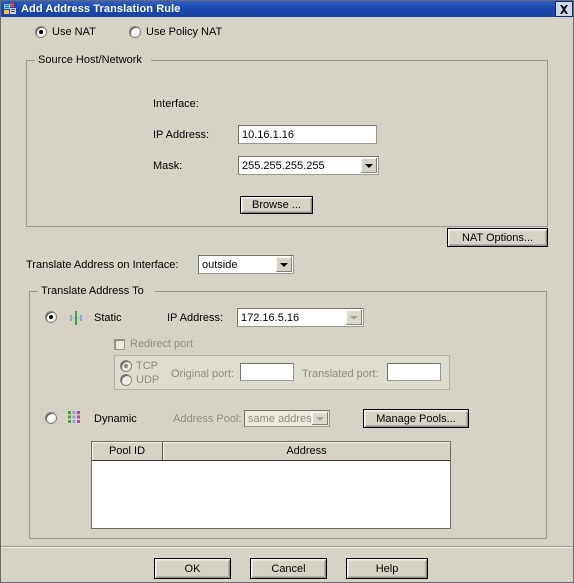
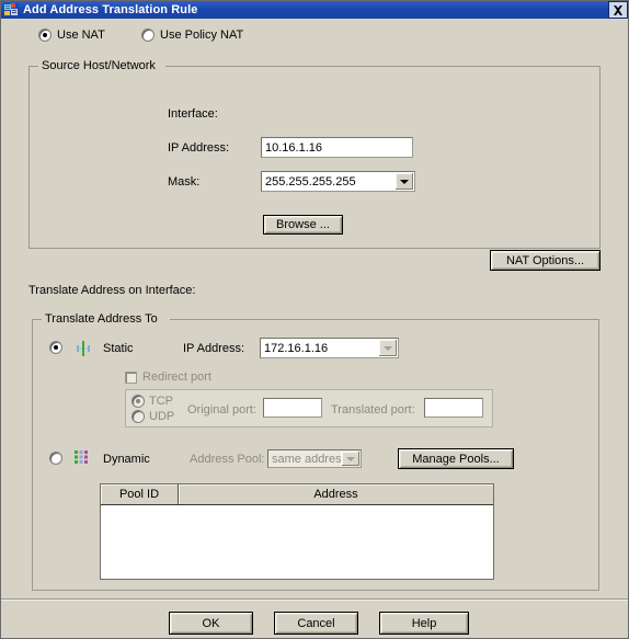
  Add Address Translation Rule
  Use NAT
  Use Policy NAT
  Source Host/Network
  Interface:
  IP Address:
  10.16.1.16
  Mask:
  255.255.255.255
  Browse ...
  NAT Options...
  Translate Address on Interface:
- outside
  Translate Address To
  Static
  IP Address:
- 172.16.5.16
+ 172.16.1.16
  Redirect port
  TCP
  UDP
  Original port:
  Translated port:
  Dynamic
  Address Pool:
  same addres
  Manage Pools...
  Pool ID
  Address
  OK
  Cancel
  Help
